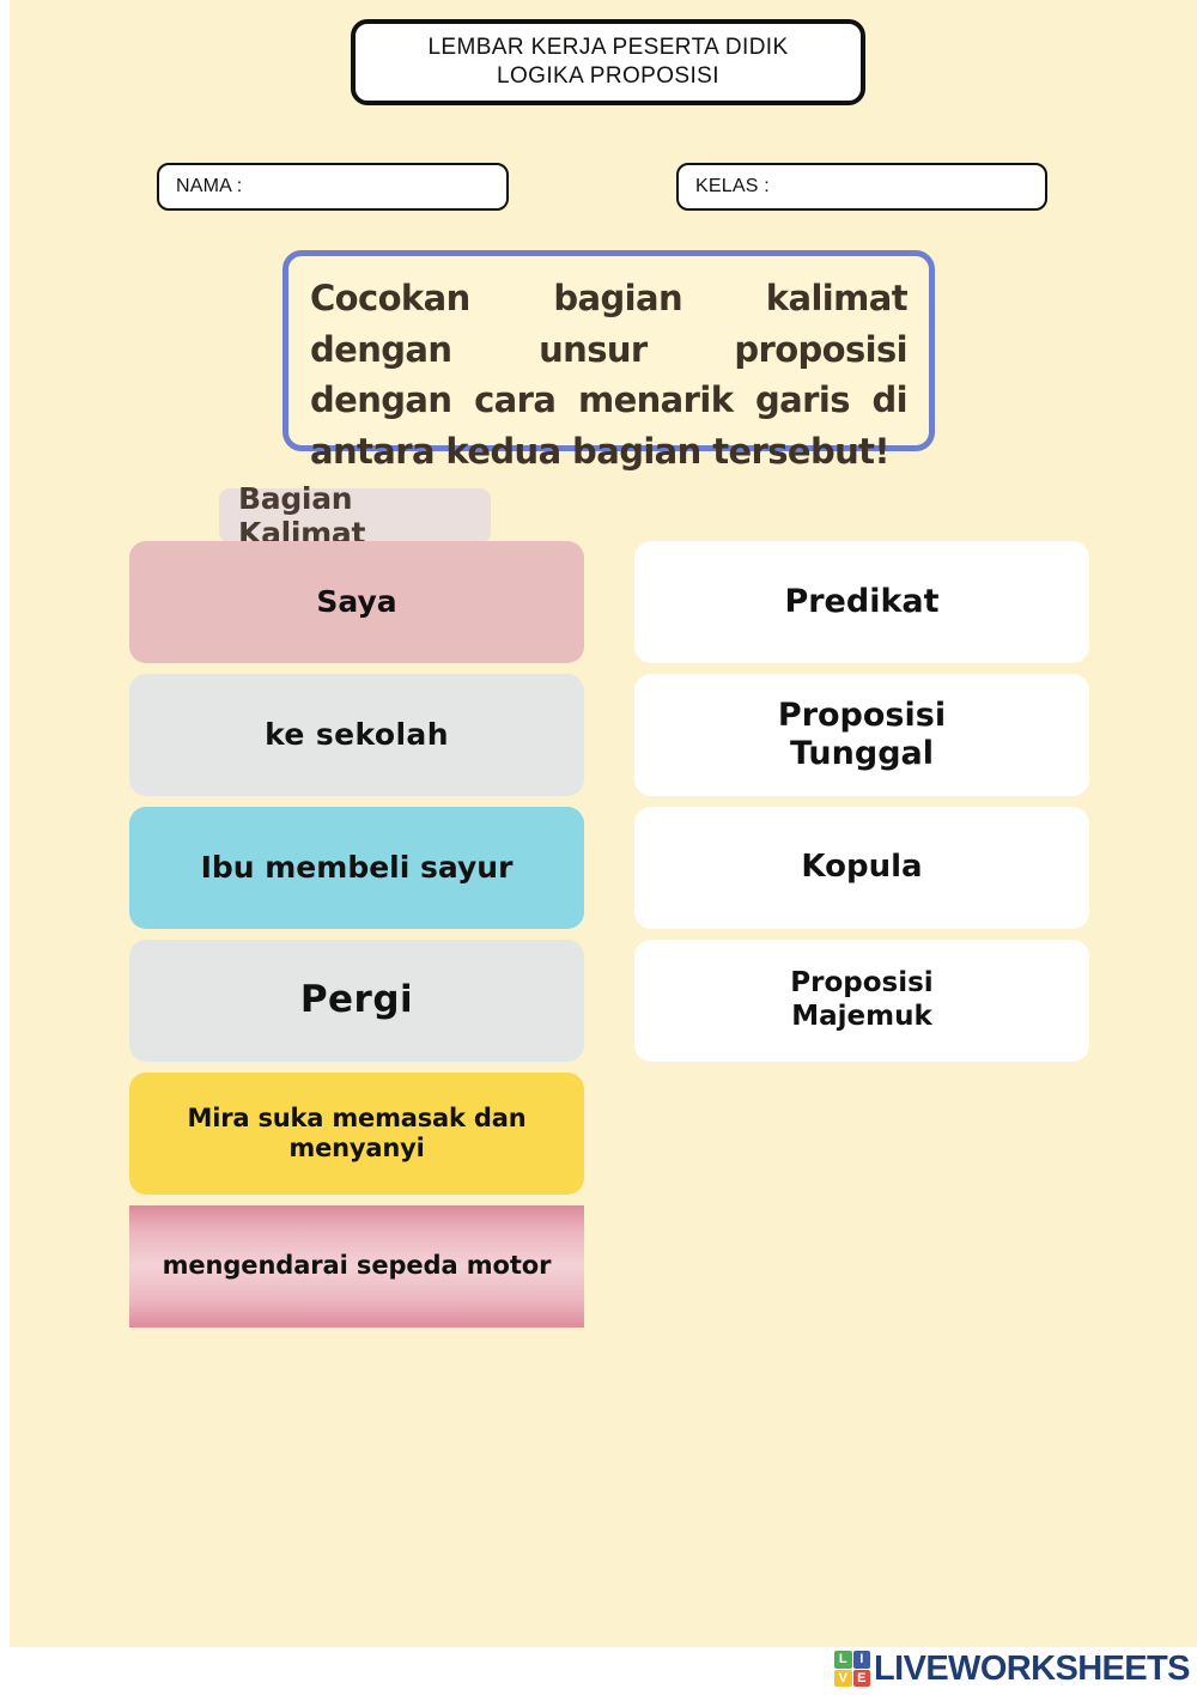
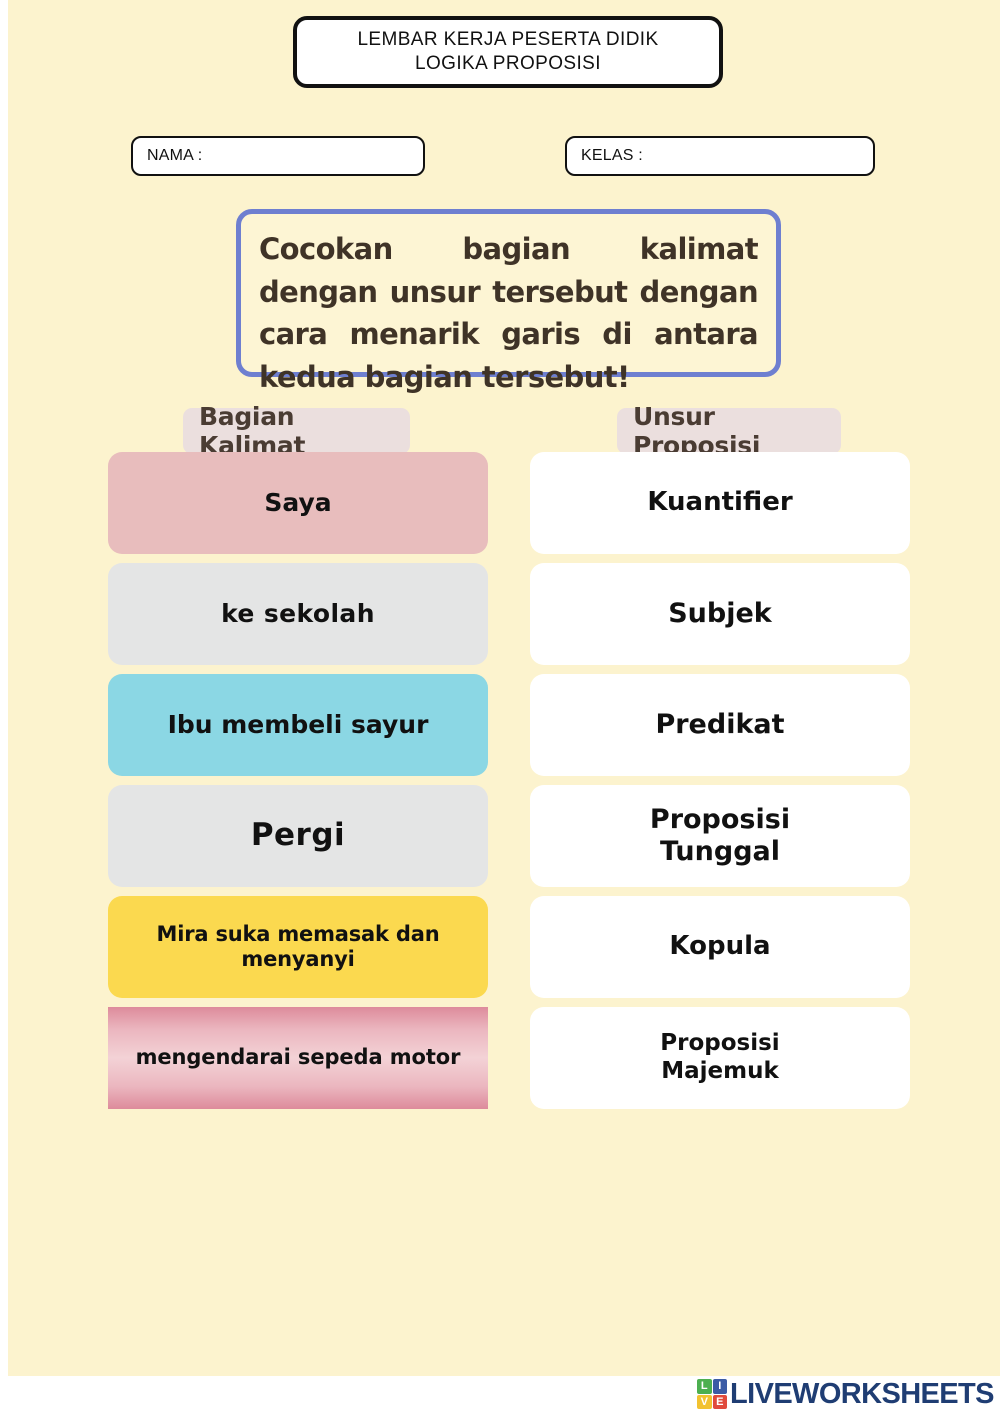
  LEMBAR KERJA PESERTA DIDIK
  LOGIKA PROPOSISI
  NAMA :
  KELAS :
- Cocokan bagian kalimat dengan unsur proposisi dengan cara menarik garis di antara kedua bagian tersebut!
+ Cocokan bagian kalimat dengan unsur tersebut dengan cara menarik garis di antara kedua bagian tersebut!
  Bagian Kalimat
+ Unsur Proposisi
  Saya
  ke sekolah
  Ibu membeli sayur
  Pergi
  Mira suka memasak dan menyanyi
  mengendarai sepeda motor
+ Kuantifier
+ Subjek
  Predikat
  Proposisi
  Tunggal
  Kopula
  Proposisi
  Majemuk
  L
  I
  V
  E
  LIVEWORKSHEETS
